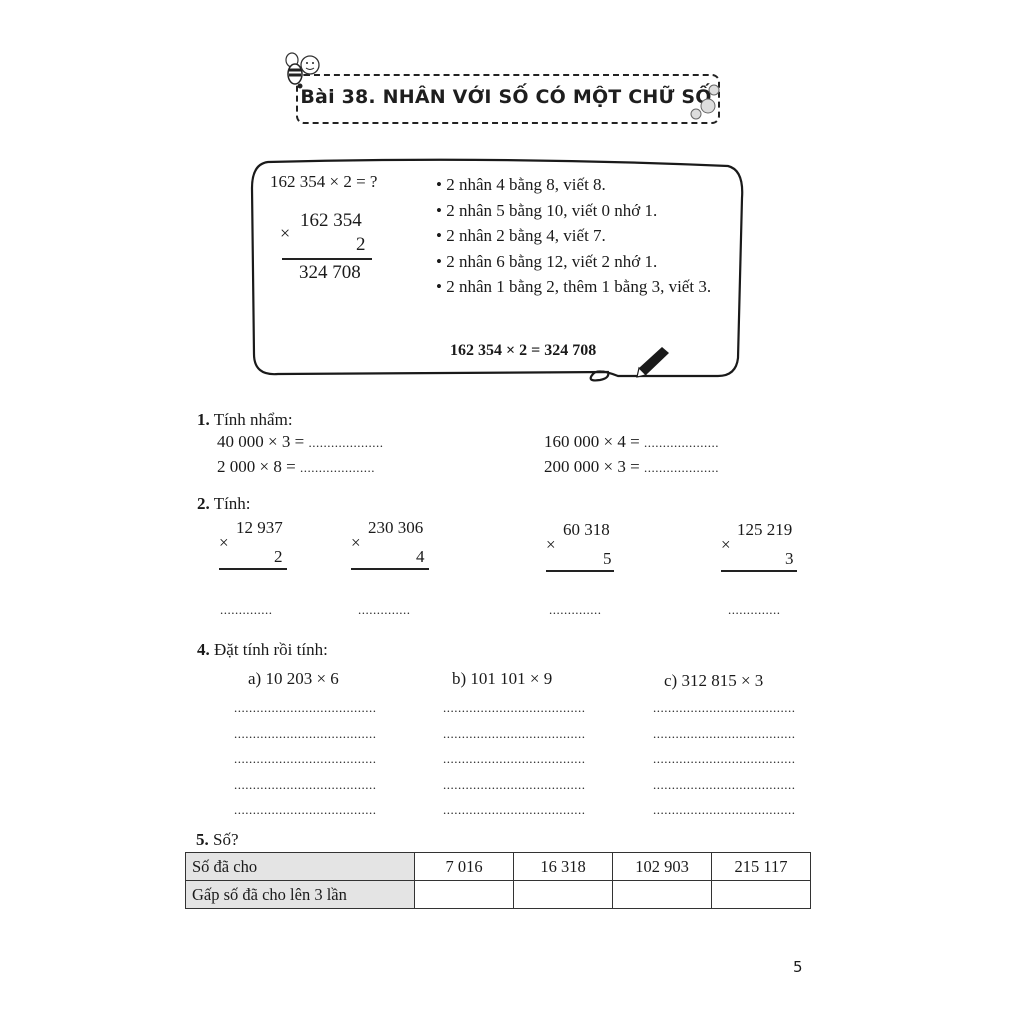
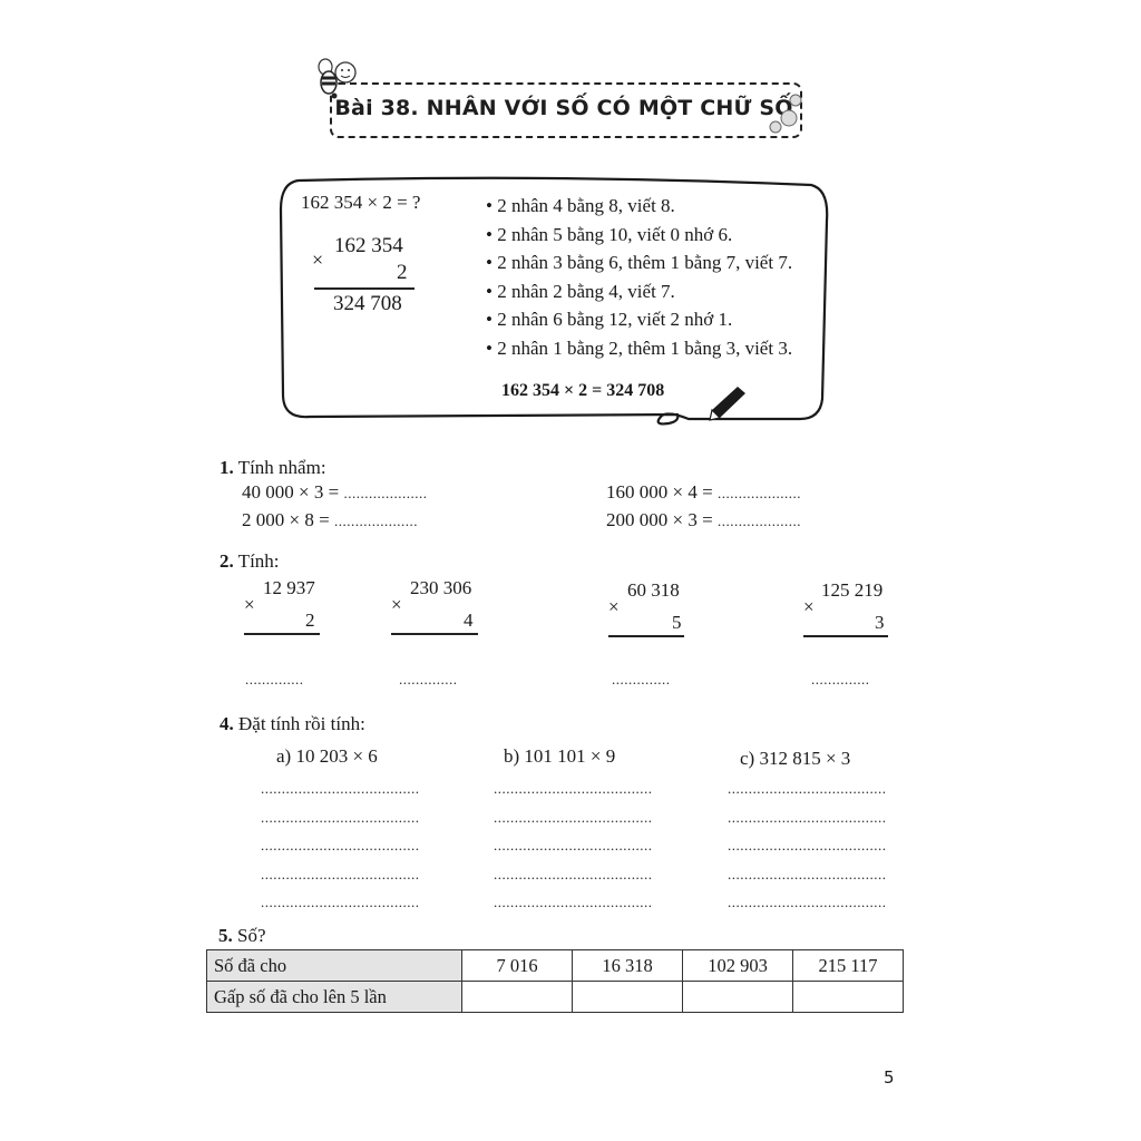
  Bài 38. NHÂN VỚI SỐ CÓ MỘT CHỮ SỐ
  162 354 × 2 = ?
  162 354
  ×
  2
  324 708
  2 nhân 4 bằng 8, viết 8.
- 2 nhân 5 bằng 10, viết 0 nhớ 1.
+ 2 nhân 5 bằng 10, viết 0 nhớ 6.
+ 2 nhân 3 bằng 6, thêm 1 bằng 7, viết 7.
  2 nhân 2 bằng 4, viết 7.
  2 nhân 6 bằng 12, viết 2 nhớ 1.
  2 nhân 1 bằng 2, thêm 1 bằng 3, viết 3.
  162 354 × 2 = 324 708
  1. Tính nhẩm:
  40 000 × 3 = ....................
  160 000 × 4 = ....................
  2 000 × 8 = ....................
  200 000 × 3 = ....................
  2. Tính:
  12 937
  ×
  2
  ..............
  230 306
  ×
  4
  ..............
  60 318
  ×
  5
  ..............
  125 219
  ×
  3
  ..............
  4. Đặt tính rồi tính:
  a) 10 203 × 6
  b) 101 101 × 9
  c) 312 815 × 3
  ......................................
  ......................................
  ......................................
  ......................................
  ......................................
  ......................................
  ......................................
  ......................................
  ......................................
  ......................................
  ......................................
  ......................................
  ......................................
  ......................................
  ......................................
  5. Số?
  Số đã cho	7 016	16 318	102 903	215 117
- Gấp số đã cho lên 3 lần
+ Gấp số đã cho lên 5 lần
  5
